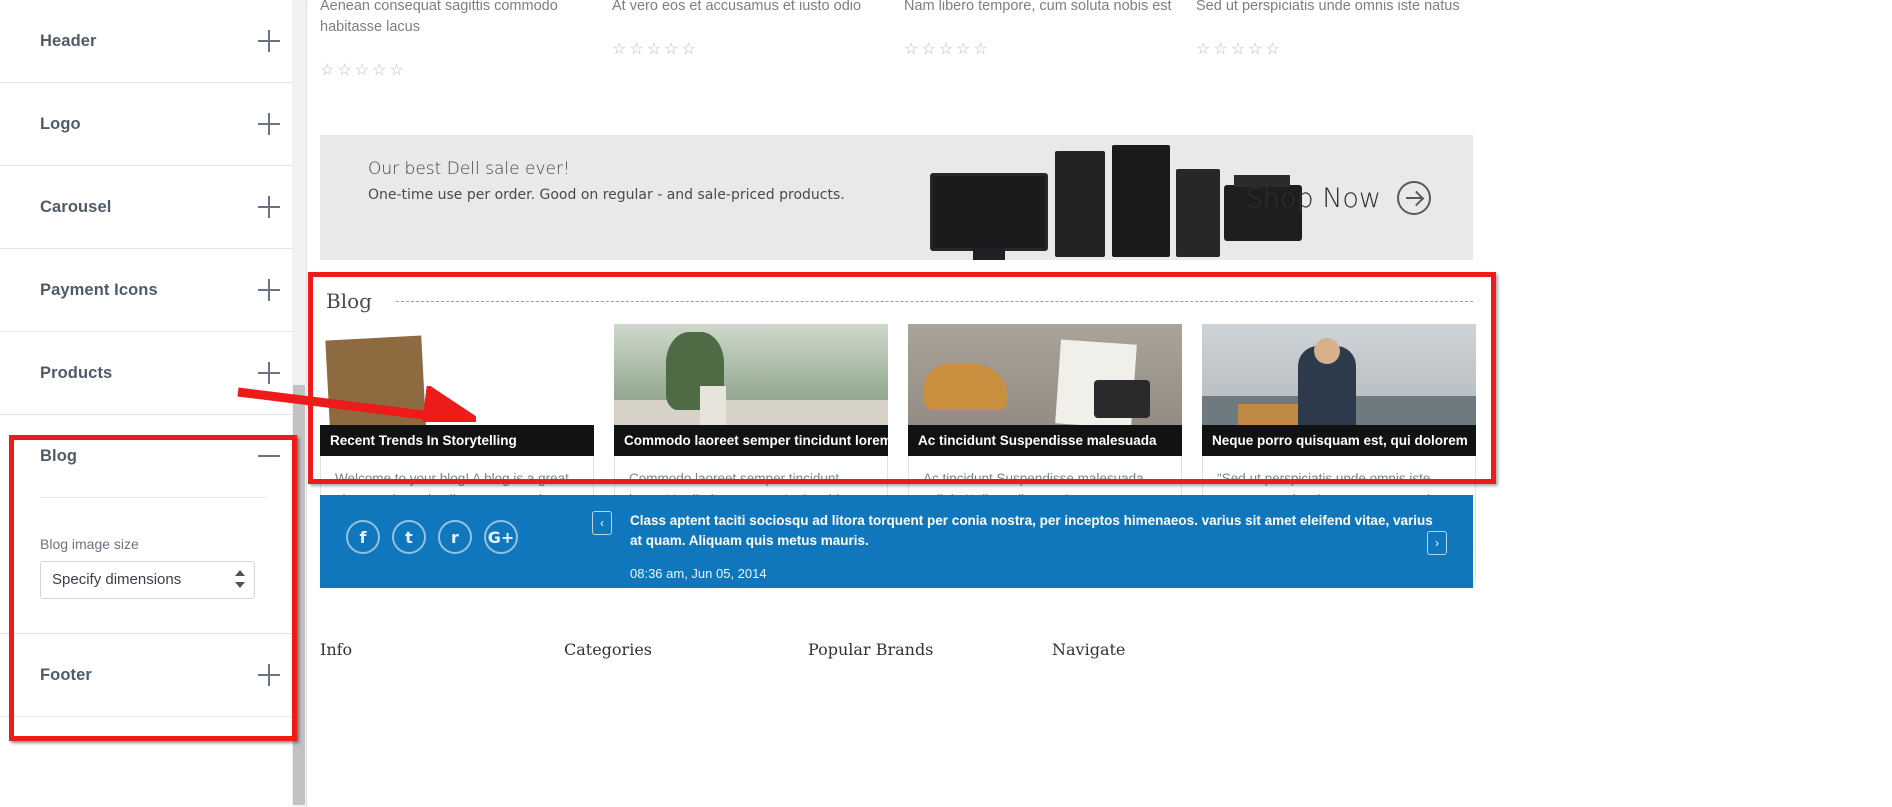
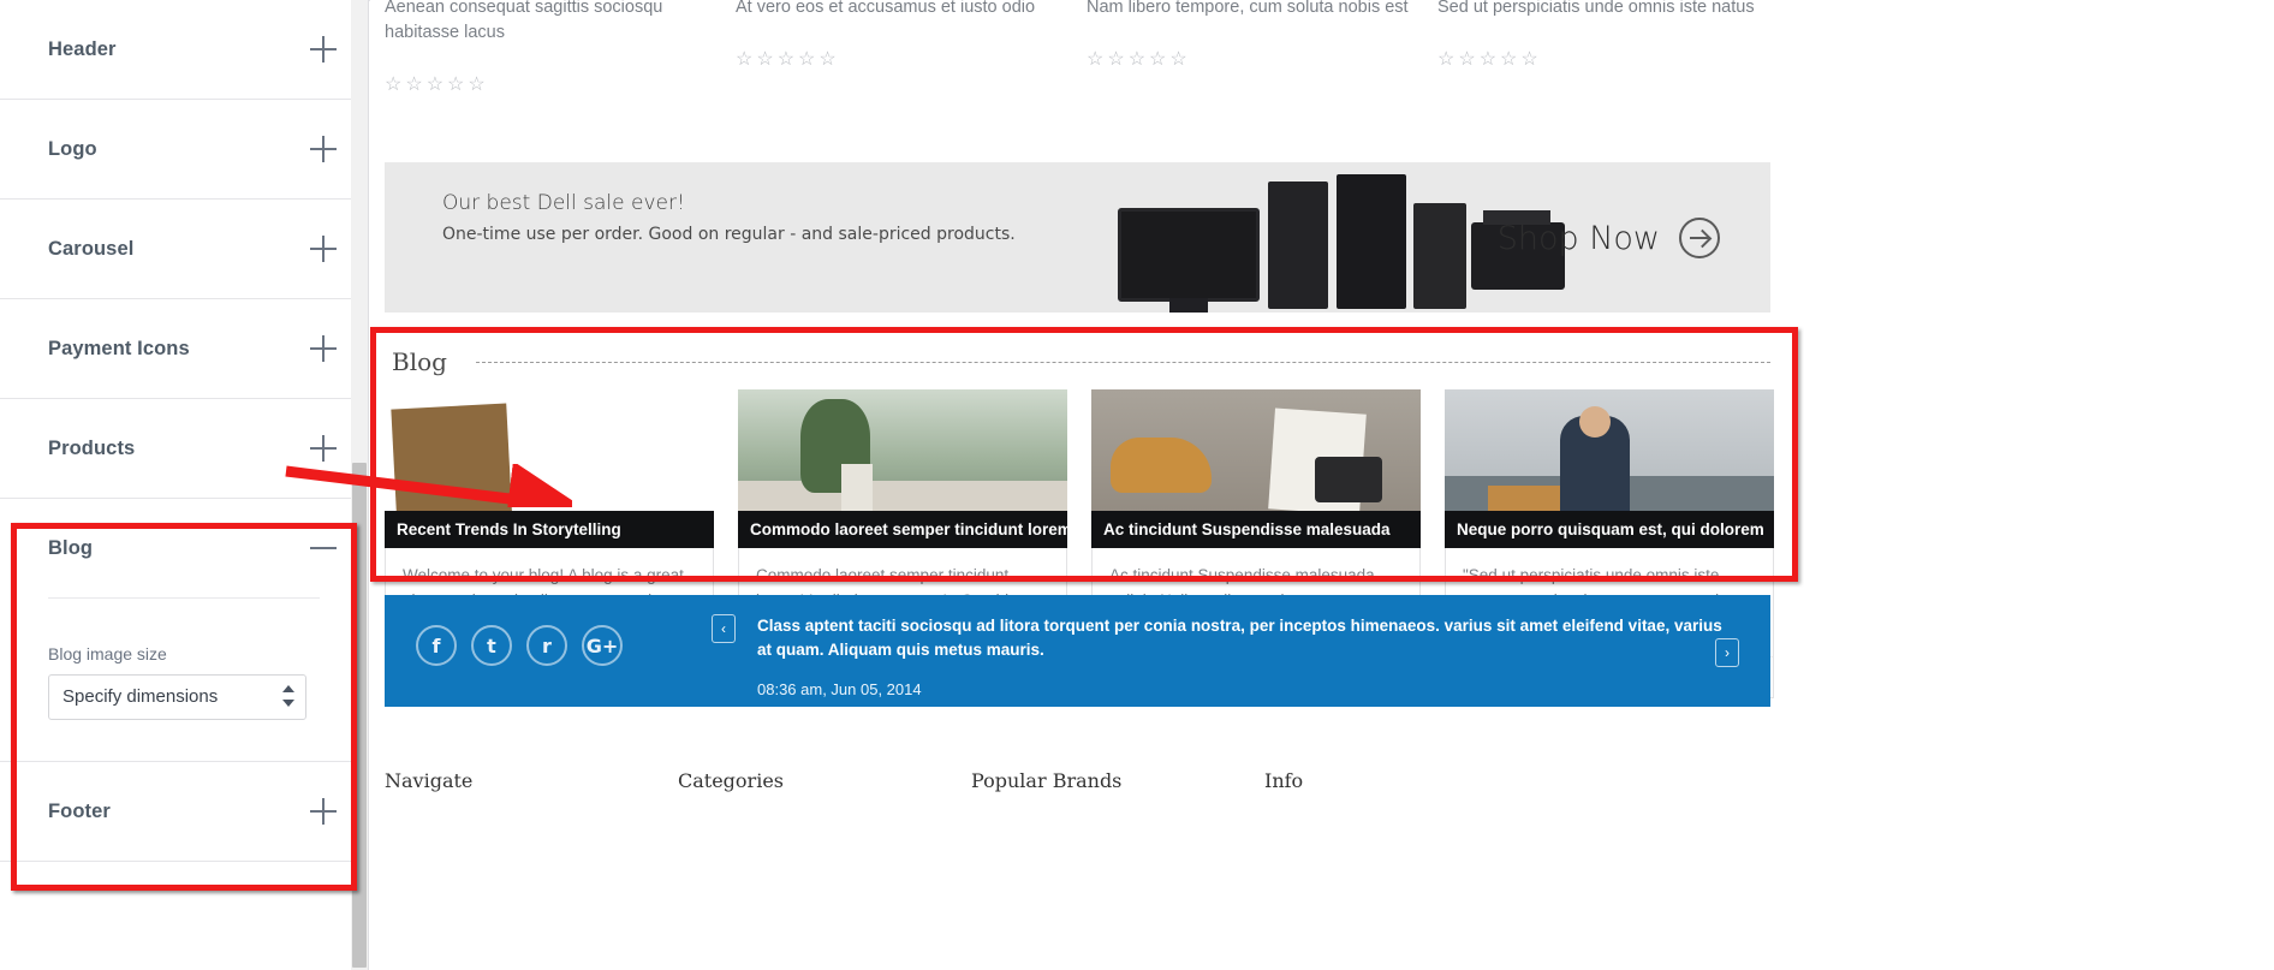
  Header
  Logo
  Carousel
  Payment Icons
  Products
  Blog
  Blog image size
  Specify dimensions
  Footer
- Aenean consequat sagittis commodo habitasse lacus
+ Aenean consequat sagittis sociosqu habitasse lacus
  ☆☆☆☆☆
  At vero eos et accusamus et iusto odio
  ☆☆☆☆☆
  Nam libero tempore, cum soluta nobis est
  ☆☆☆☆☆
  Sed ut perspiciatis unde omnis iste natus
  ☆☆☆☆☆
  Our best Dell sale ever!
  One-time use per order. Good on regular - and sale-priced products.
  Shop Now
  Blog
  Recent Trends In Storytelling
  Commodo laoreet semper tincidunt lorem
  Ac tincidunt Suspendisse malesuada
  Neque porro quisquam est, qui dolorem
  f
  t
  r
  G+
  ‹
  Class aptent taciti sociosqu ad litora torquent per conia nostra, per inceptos himenaeos. varius sit amet eleifend vitae, varius at quam. Aliquam quis metus mauris.
  08:36 am, Jun 05, 2014
  ›
- Info
+ Navigate
  Categories
  Popular Brands
- Navigate
+ Info
